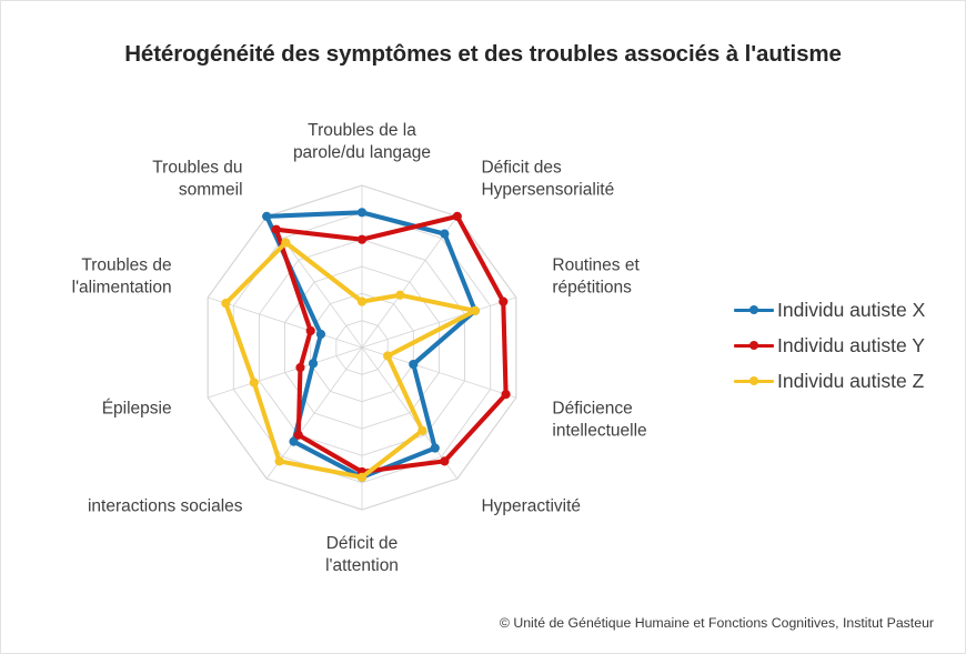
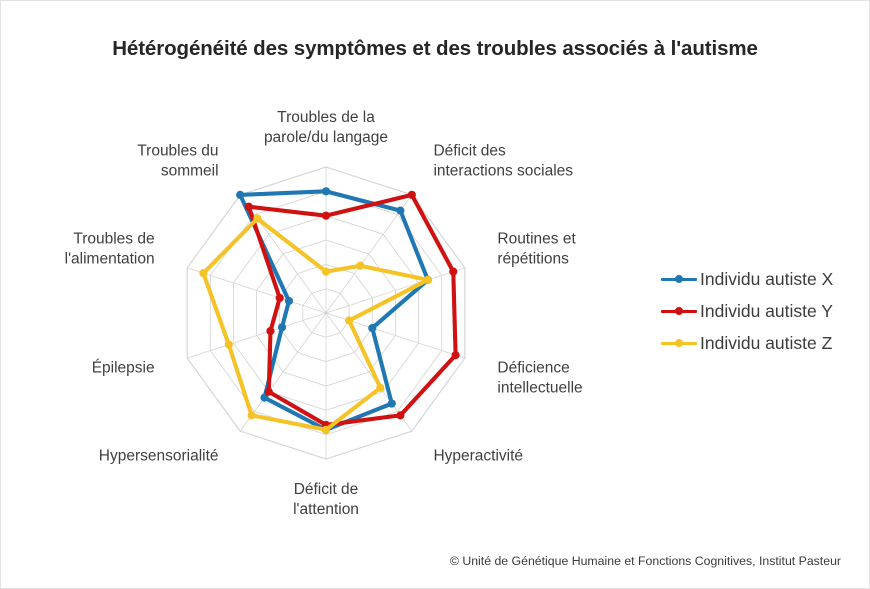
  Hétérogénéité des symptômes et des troubles associés à l'autisme
  Troubles de la parole/du langage
- Déficit des Hypersensorialité
+ Déficit des interactions sociales
  Routines et répétitions
  Déficience intellectuelle
  Hyperactivité
  Déficit de l'attention
- interactions sociales
+ Hypersensorialité
  Épilepsie
  Troubles de l'alimentation
  Troubles du sommeil
  Individu autiste X
  Individu autiste Y
  Individu autiste Z
  © Unité de Génétique Humaine et Fonctions Cognitives, Institut Pasteur
